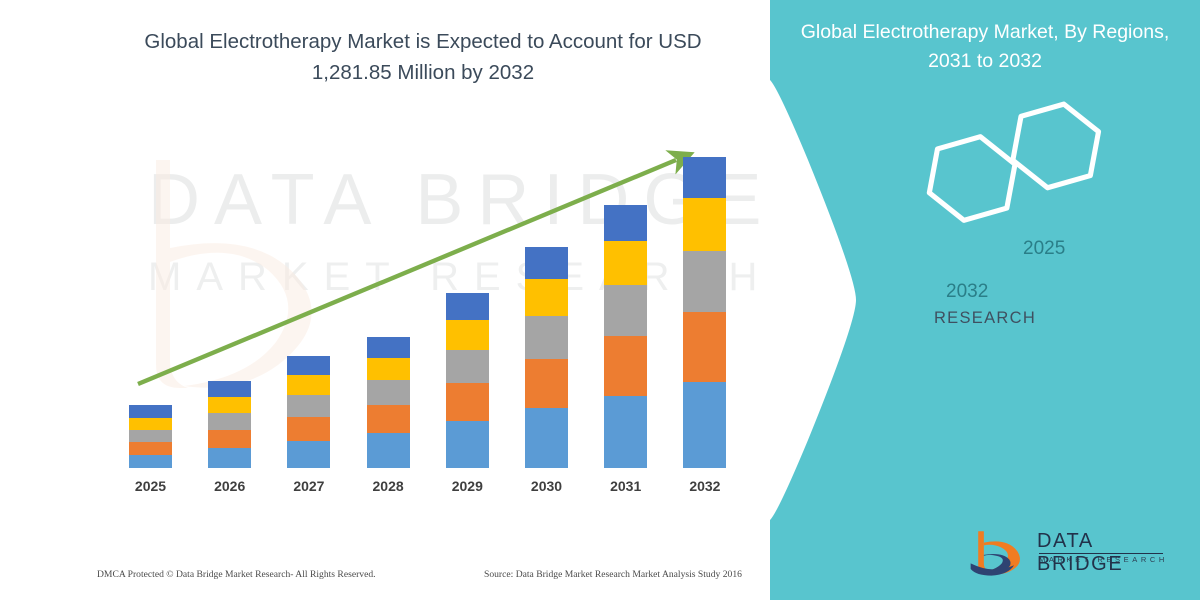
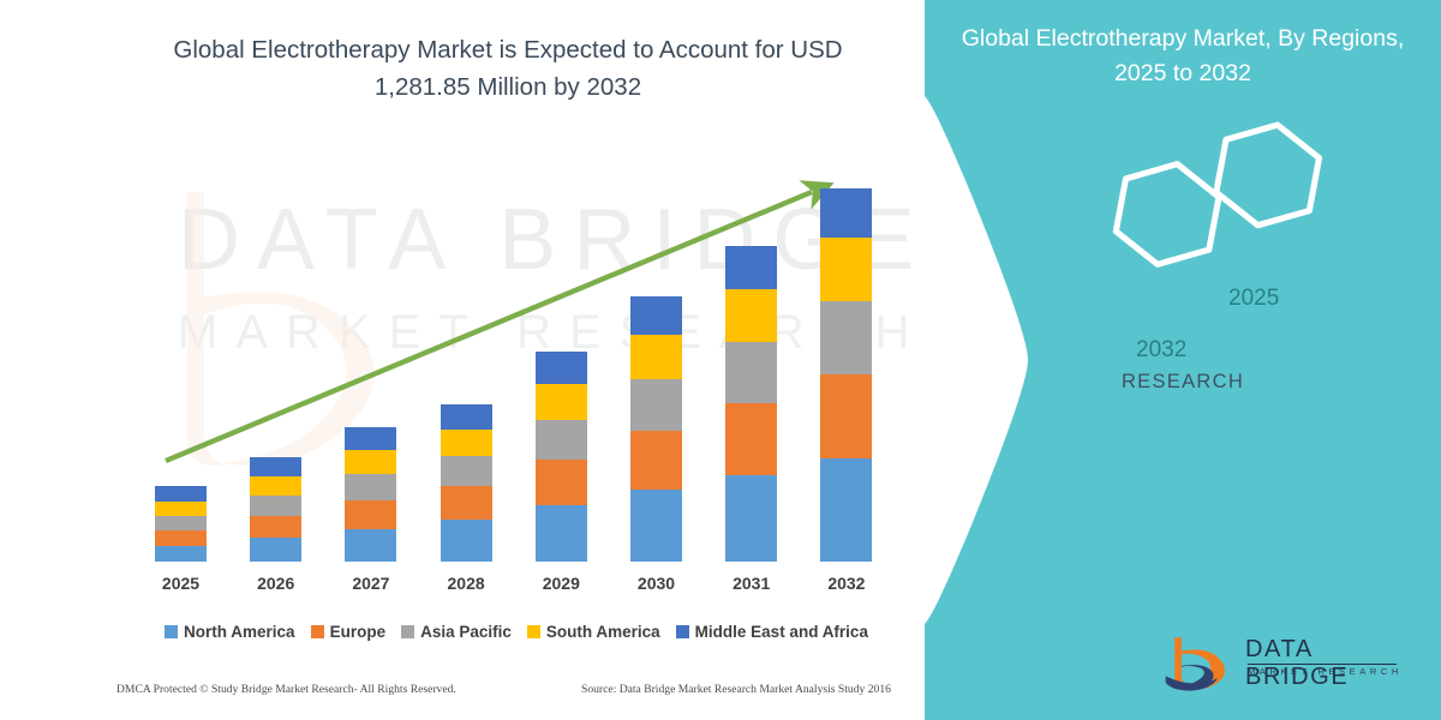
  DATA BRIDGE
  MARKET REERH
  Global Electrotherapy Market is Expected to Account for USD 1,281.85 Million by 2032
  2025
  2026
  2027
  2028
  2029
  2030
  2031
  2032
+ North America
+ Europe
+ Asia Pacific
+ South America
+ Middle East and Africa
- Global Electrotherapy Market, By Regions, 2031 to 2032
+ Global Electrotherapy Market, By Regions, 2025 to 2032
  2025
  2032
  RESEARCH
  DATA BRIDGE
  MARKET RESEARCH
- DMCA Protected © Data Bridge Market Research- All Rights Reserved.
+ DMCA Protected © Study Bridge Market Research- All Rights Reserved.
  Source: Data Bridge Market Research Market Analysis Study 2016
